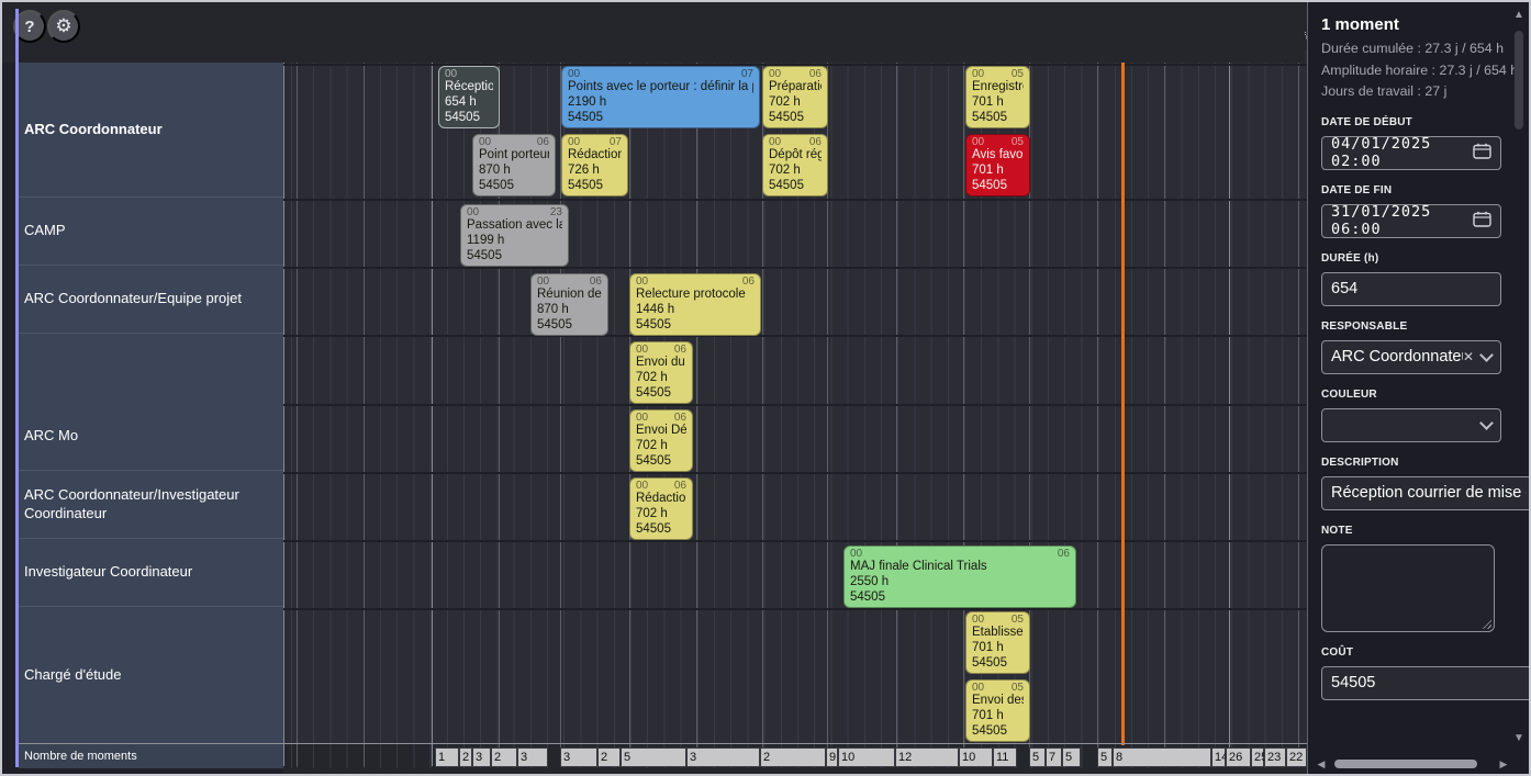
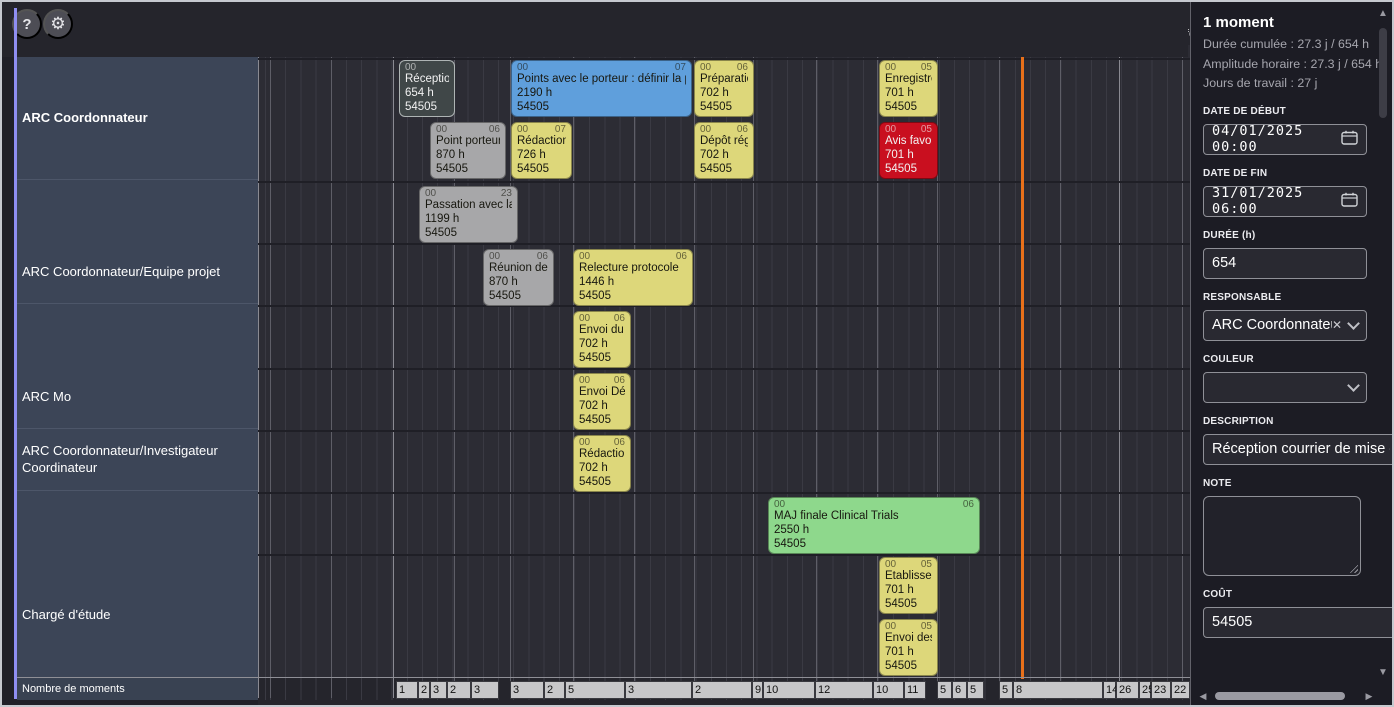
  ?
  ⚙
  ARC Coordonnateur
- CAMP
  ARC Coordonnateur/Equipe projet
  ARC Mo
  ARC Coordonnateur/Investigateur Coordinateur
- Investigateur Coordinateur
  Chargé d'étude
  00
  Réceptio
  654 h
  54505
  00
  07
  Points avec le porteur : définir la
  2190 h
  54505
  00
  06
  Préparati
  702 h
  54505
  00
  05
  Enregistr
  701 h
  54505
  00
  06
  Point porteur
  870 h
  54505
  00
  07
  Rédaction
  726 h
  54505
  00
  06
  Dépôt rég
  702 h
  54505
  00
  05
  Avis favo
  701 h
  54505
  00
  23
  Passation avec la
  1199 h
  54505
  00
  06
  Réunion de
  870 h
  54505
  00
  06
  Relecture protocole
  1446 h
  54505
  00
  06
  Envoi du
  702 h
  54505
  00
  06
  Envoi Dé
  702 h
  54505
  00
  06
  Rédactio
  702 h
  54505
  00
  06
  MAJ finale Clinical Trials
  2550 h
  54505
  00
  05
  Etablisse
  701 h
  54505
  00
  05
  Envoi de
  701 h
  54505
  1
  2
  3
  2
  3
  3
  2
  5
  3
  2
  9
  10
  12
  10
  11
  5
- 7
+ 6
  5
  5
  8
  26
  23
  22
  Nombre de moments
  1 moment
  Durée cumulée : 27.3 j / 654 h
  Amplitude horaire : 27.3 j / 654
  Jours de travail : 27 j
  DATE DE DÉBUT
- 04/01/2025 02:00
+ 04/01/2025 00:00
  DATE DE FIN
  31/01/2025 06:00
  DURÉE (h)
  654
  RESPONSABLE
  ARC Coordonnate
  ✕
  COULEUR
  DESCRIPTION
  Réception courrier de mise
  NOTE
  COÛT
  54505
  ▲
  ▼
  ◀
  ▶
